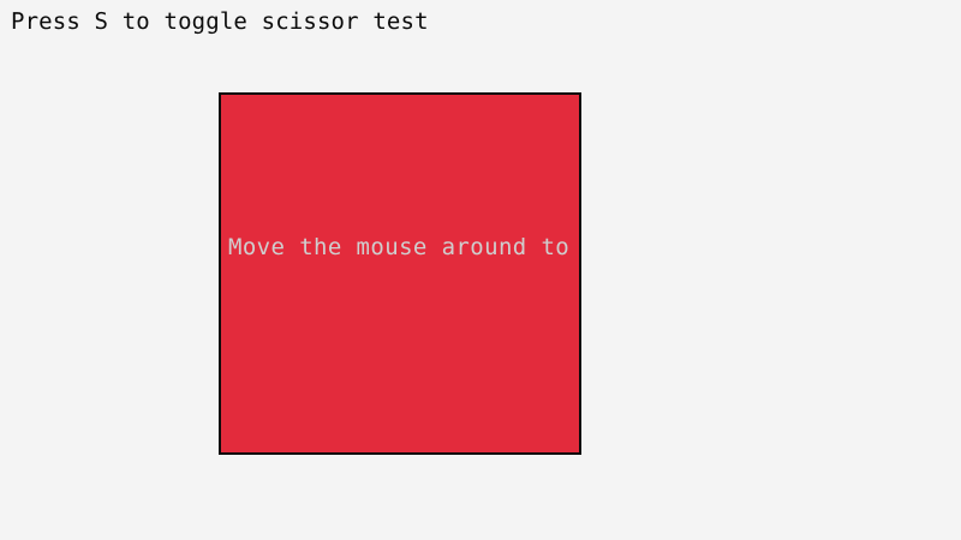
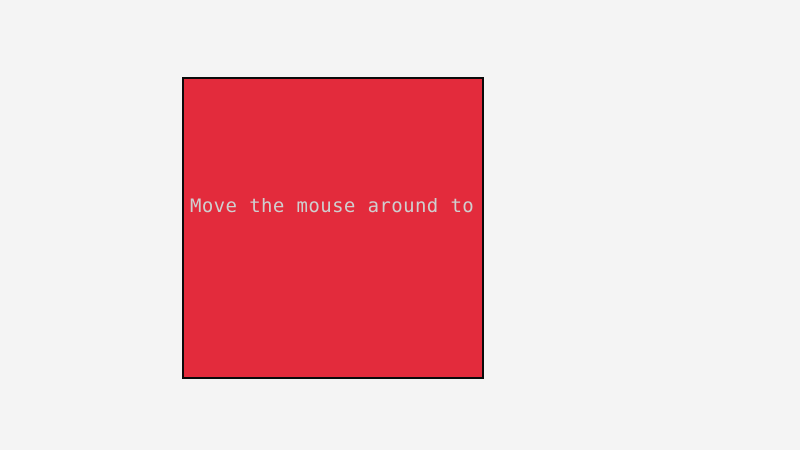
- Press S to toggle scissor test
  Move the mouse around to
